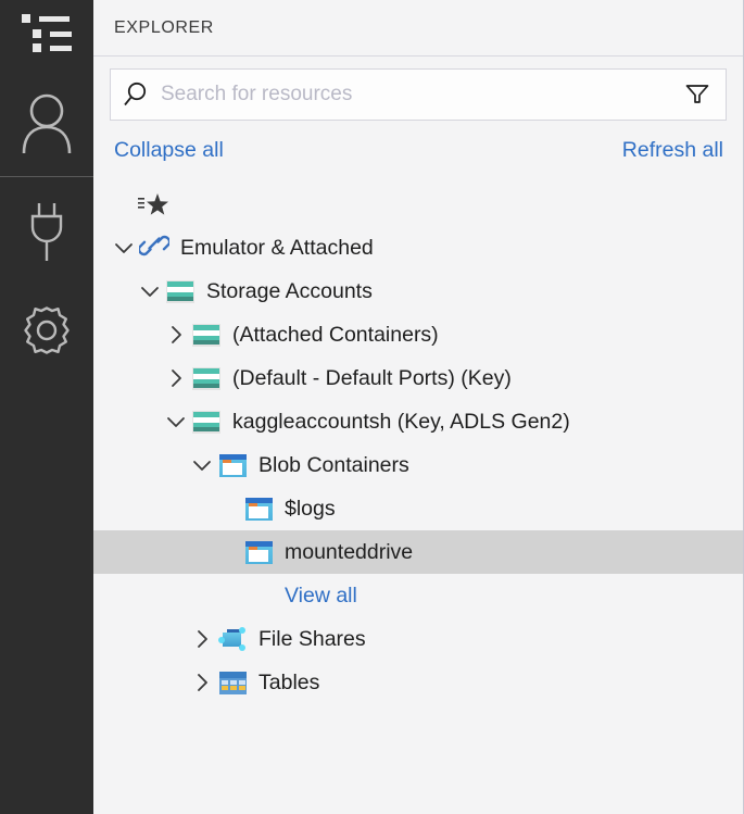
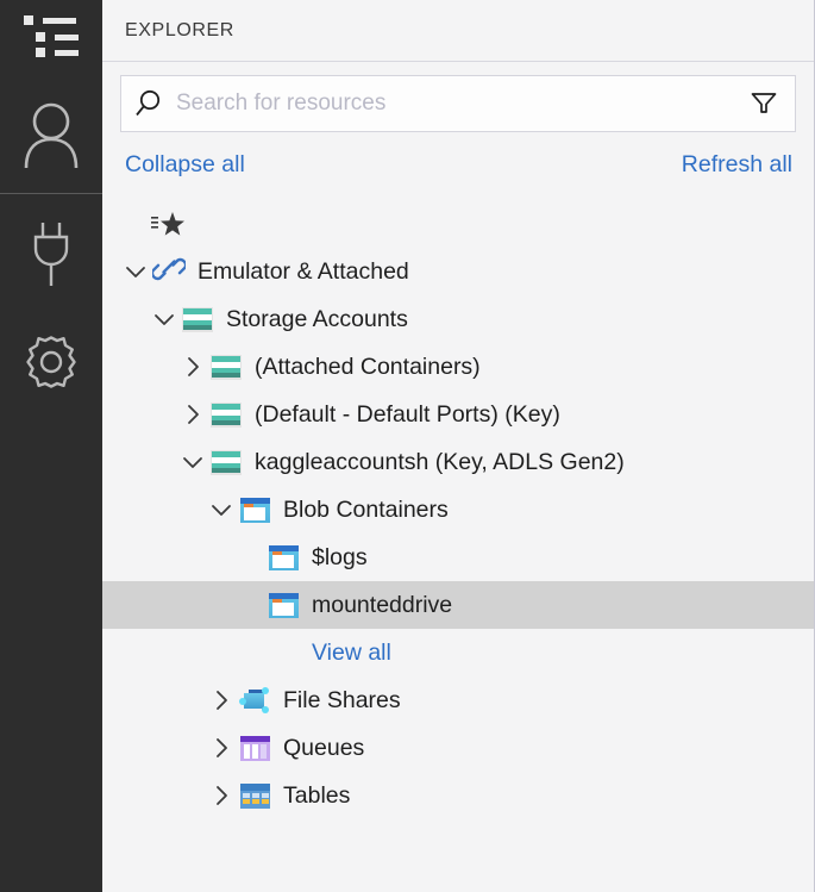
  EXPLORER
  Search for resources
  Collapse all
  Refresh all
  Emulator & Attached
  Storage Accounts
  (Attached Containers)
  (Default - Default Ports) (Key)
  kaggleaccountsh (Key, ADLS Gen2)
  Blob Containers
  $logs
  mounteddrive
  View all
  File Shares
+ Queues
  Tables
